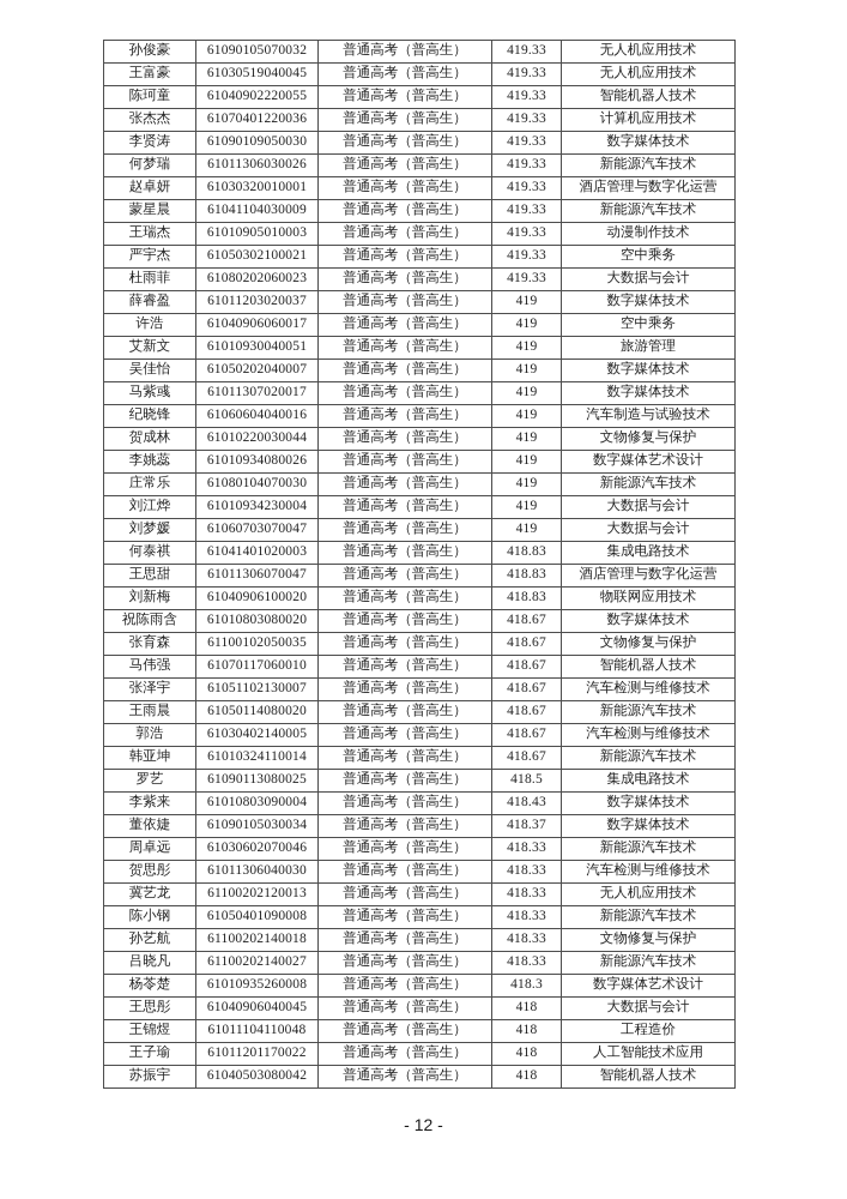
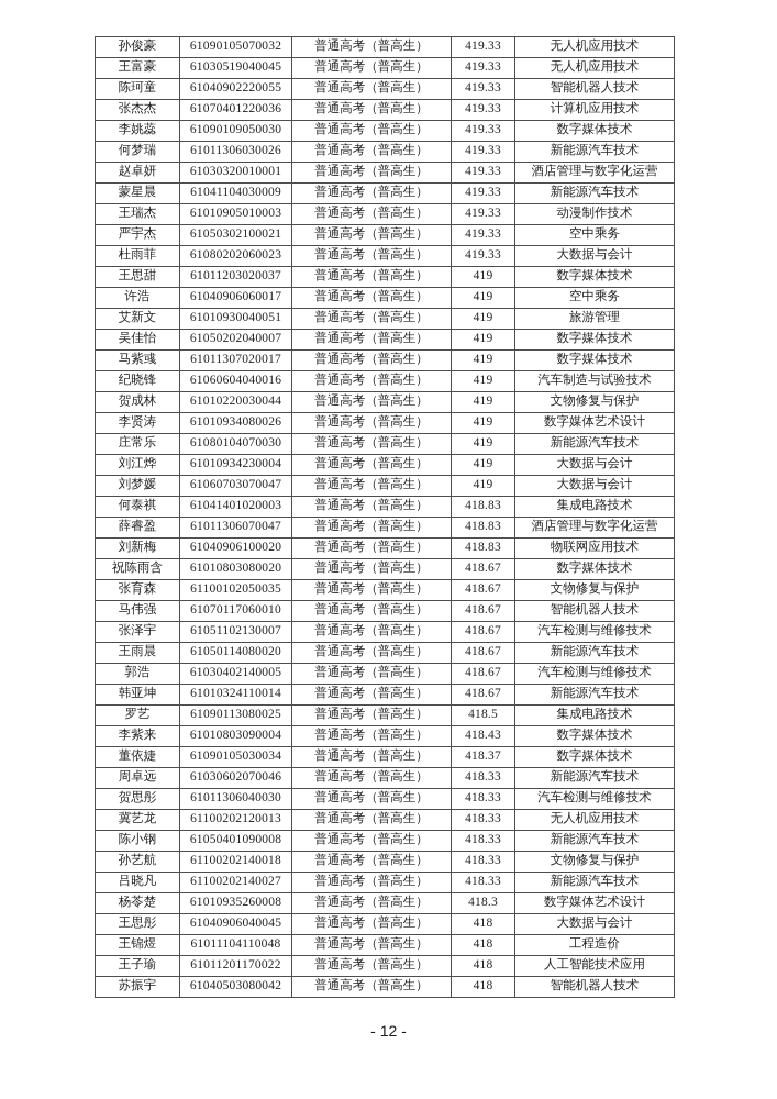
  孙俊豪	61090105070032	普通高考（普高生）	419.33	无人机应用技术
  王富豪	61030519040045	普通高考（普高生）	419.33	无人机应用技术
  陈珂童	61040902220055	普通高考（普高生）	419.33	智能机器人技术
  张杰杰	61070401220036	普通高考（普高生）	419.33	计算机应用技术
- 李贤涛	61090109050030	普通高考（普高生）	419.33	数字媒体技术
+ 李姚蕊	61090109050030	普通高考（普高生）	419.33	数字媒体技术
  何梦瑞	61011306030026	普通高考（普高生）	419.33	新能源汽车技术
  赵卓妍	61030320010001	普通高考（普高生）	419.33	酒店管理与数字化运营
  蒙星晨	61041104030009	普通高考（普高生）	419.33	新能源汽车技术
  王瑞杰	61010905010003	普通高考（普高生）	419.33	动漫制作技术
  严宇杰	61050302100021	普通高考（普高生）	419.33	空中乘务
  杜雨菲	61080202060023	普通高考（普高生）	419.33	大数据与会计
- 薛睿盈	61011203020037	普通高考（普高生）	419	数字媒体技术
+ 王思甜	61011203020037	普通高考（普高生）	419	数字媒体技术
  许浩	61040906060017	普通高考（普高生）	419	空中乘务
  艾新文	61010930040051	普通高考（普高生）	419	旅游管理
  吴佳怡	61050202040007	普通高考（普高生）	419	数字媒体技术
  马紫彧	61011307020017	普通高考（普高生）	419	数字媒体技术
  纪晓锋	61060604040016	普通高考（普高生）	419	汽车制造与试验技术
  贺成林	61010220030044	普通高考（普高生）	419	文物修复与保护
- 李姚蕊	61010934080026	普通高考（普高生）	419	数字媒体艺术设计
+ 李贤涛	61010934080026	普通高考（普高生）	419	数字媒体艺术设计
  庄常乐	61080104070030	普通高考（普高生）	419	新能源汽车技术
  刘江烨	61010934230004	普通高考（普高生）	419	大数据与会计
  刘梦媛	61060703070047	普通高考（普高生）	419	大数据与会计
  何泰祺	61041401020003	普通高考（普高生）	418.83	集成电路技术
- 王思甜	61011306070047	普通高考（普高生）	418.83	酒店管理与数字化运营
+ 薛睿盈	61011306070047	普通高考（普高生）	418.83	酒店管理与数字化运营
  刘新梅	61040906100020	普通高考（普高生）	418.83	物联网应用技术
  祝陈雨含	61010803080020	普通高考（普高生）	418.67	数字媒体技术
  张育森	61100102050035	普通高考（普高生）	418.67	文物修复与保护
  马伟强	61070117060010	普通高考（普高生）	418.67	智能机器人技术
  张泽宇	61051102130007	普通高考（普高生）	418.67	汽车检测与维修技术
  王雨晨	61050114080020	普通高考（普高生）	418.67	新能源汽车技术
  郭浩	61030402140005	普通高考（普高生）	418.67	汽车检测与维修技术
  韩亚坤	61010324110014	普通高考（普高生）	418.67	新能源汽车技术
  罗艺	61090113080025	普通高考（普高生）	418.5	集成电路技术
  李紫来	61010803090004	普通高考（普高生）	418.43	数字媒体技术
  董依婕	61090105030034	普通高考（普高生）	418.37	数字媒体技术
  周卓远	61030602070046	普通高考（普高生）	418.33	新能源汽车技术
  贺思彤	61011306040030	普通高考（普高生）	418.33	汽车检测与维修技术
  冀艺龙	61100202120013	普通高考（普高生）	418.33	无人机应用技术
  陈小钢	61050401090008	普通高考（普高生）	418.33	新能源汽车技术
  孙艺航	61100202140018	普通高考（普高生）	418.33	文物修复与保护
  吕晓凡	61100202140027	普通高考（普高生）	418.33	新能源汽车技术
  杨苓楚	61010935260008	普通高考（普高生）	418.3	数字媒体艺术设计
  王思彤	61040906040045	普通高考（普高生）	418	大数据与会计
  王锦煜	61011104110048	普通高考（普高生）	418	工程造价
  王子瑜	61011201170022	普通高考（普高生）	418	人工智能技术应用
  苏振宇	61040503080042	普通高考（普高生）	418	智能机器人技术
  - 12 -
